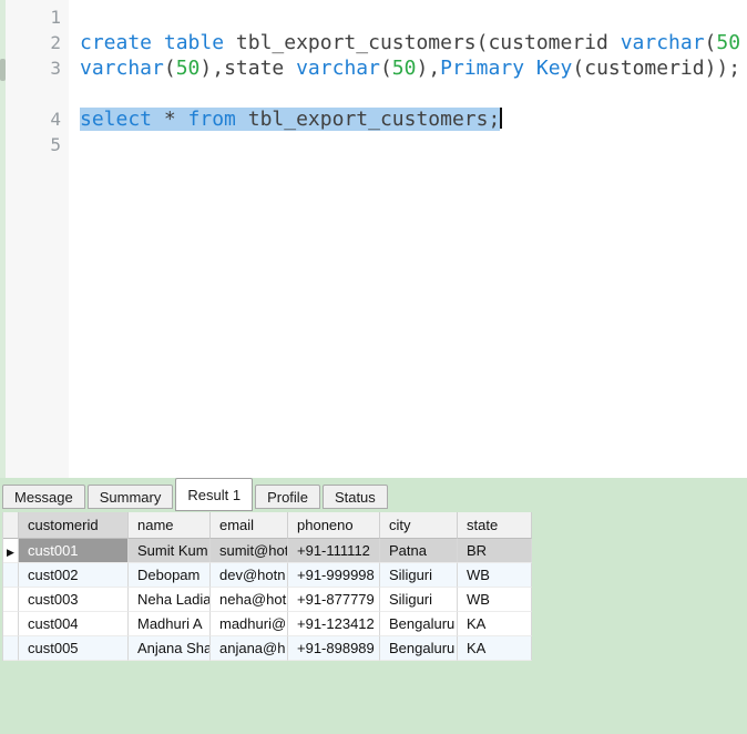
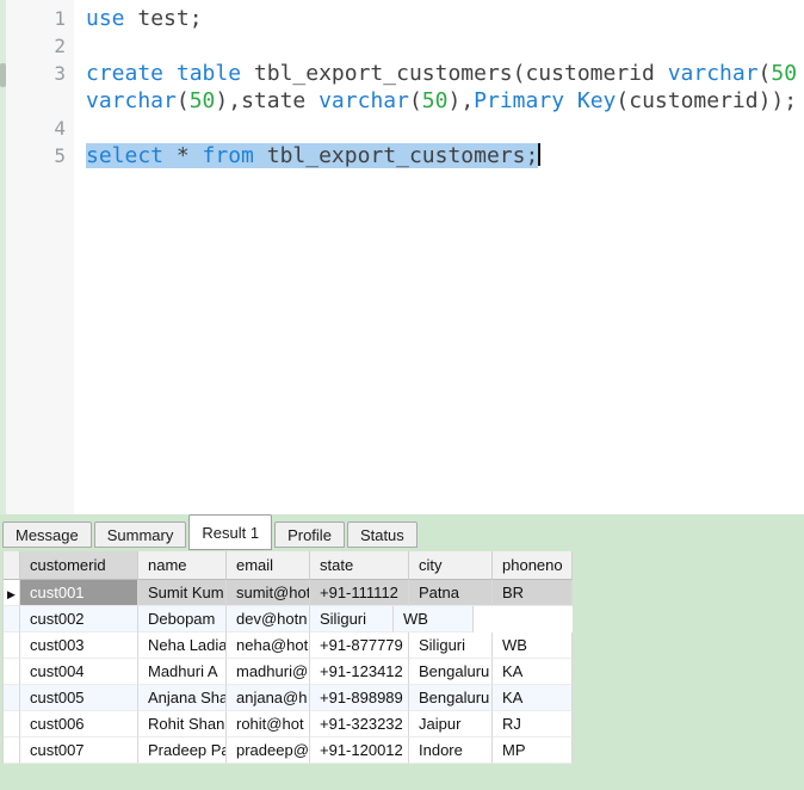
  1
  2
  3
  4
  5
+ use test;
  create table tbl_export_customers(customerid varchar(50
  varchar(50),state varchar(50),Primary Key(customerid));
  select * from tbl_export_customers;
  Message
  Summary
  Result 1
  Profile
  Status
  customerid
  name
  email
- phoneno
+ state
  city
- state
+ phoneno
  ▶
  cust001
  Sumit Kum
  sumit@hot
  +91-111112
  Patna
  BR
  cust002
  Debopam
  dev@hotn
- +91-999998
  Siliguri
  WB
  cust003
  Neha Ladia
  neha@hot
  +91-877779
  Siliguri
  WB
  cust004
  Madhuri A
  madhuri@
  +91-123412
  Bengaluru
  KA
  cust005
  Anjana Sha
  anjana@h
  +91-898989
  Bengaluru
  KA
+ cust006
+ Rohit Shan
+ rohit@hot
+ +91-323232
+ Jaipur
+ RJ
+ cust007
+ Pradeep Pa
+ pradeep@
+ +91-120012
+ Indore
+ MP
